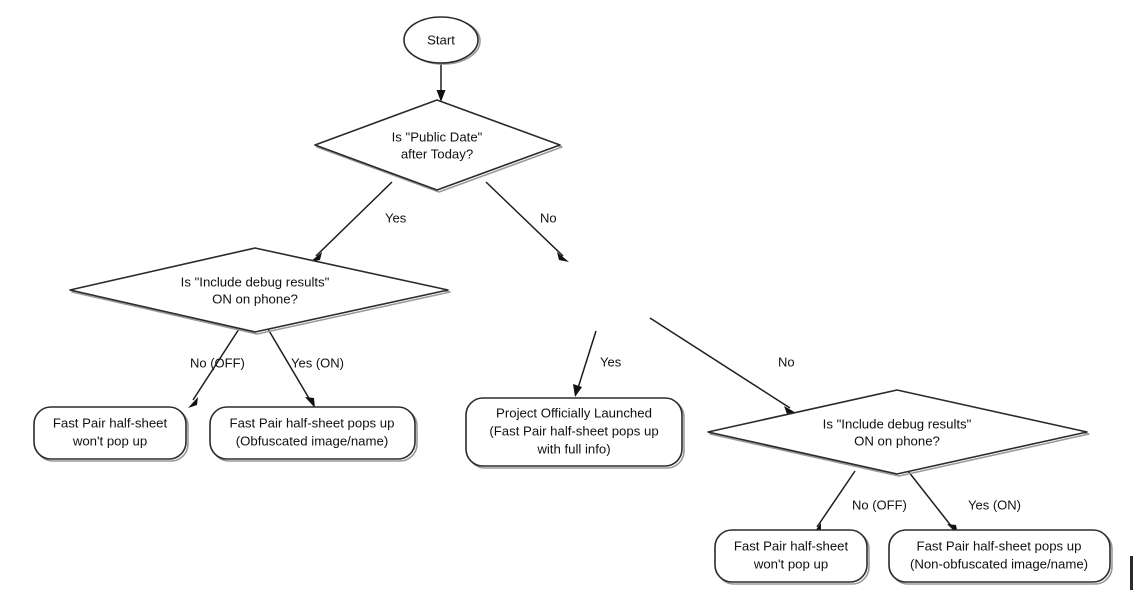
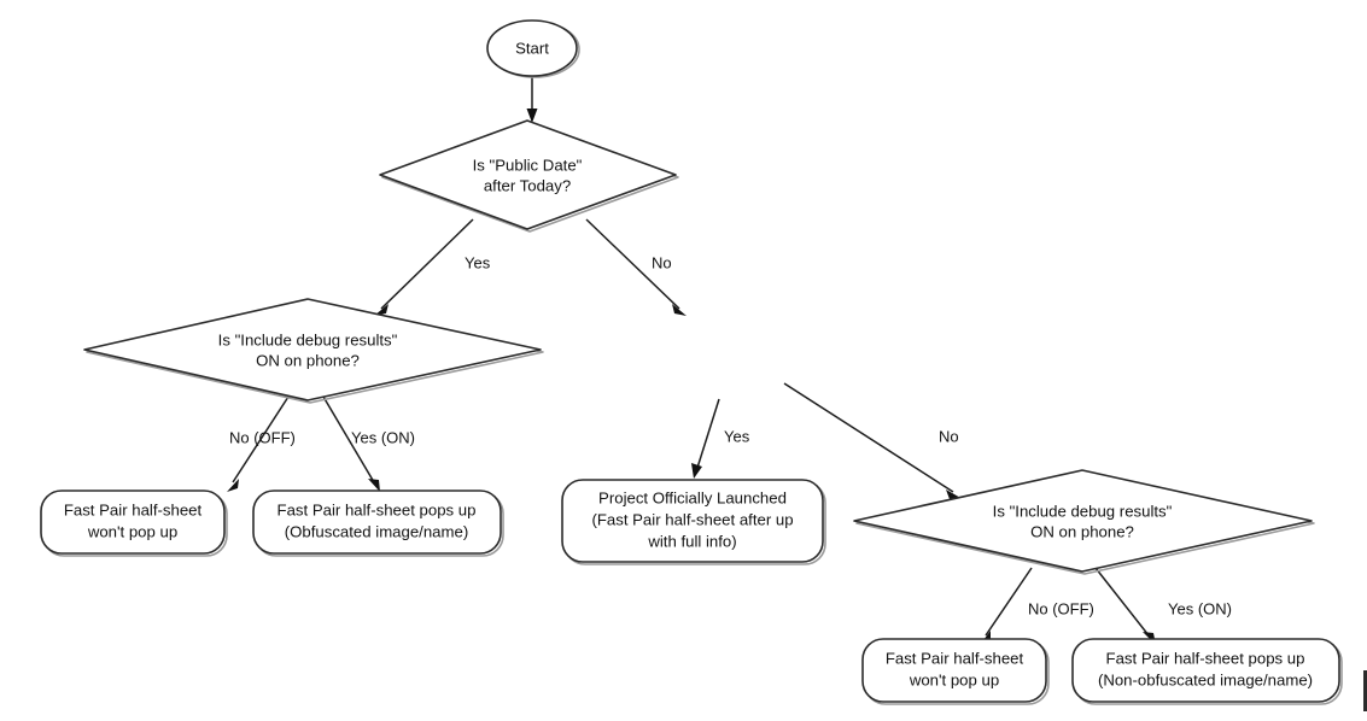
  Start
  Is "Public Date"
  after Today?
  Is "Include debug results"
  ON on phone?
  Is "Include debug results"
  ON on phone?
  Fast Pair half-sheet
  won't pop up
  Fast Pair half-sheet pops up
  (Obfuscated image/name)
  Project Officially Launched
- (Fast Pair half-sheet pops up
+ (Fast Pair half-sheet after up
  with full info)
  Fast Pair half-sheet
  won't pop up
  Fast Pair half-sheet pops up
  (Non-obfuscated image/name)
  Yes
  No
  No (OFF)
  Yes (ON)
  Yes
  No
  No (OFF)
  Yes (ON)
